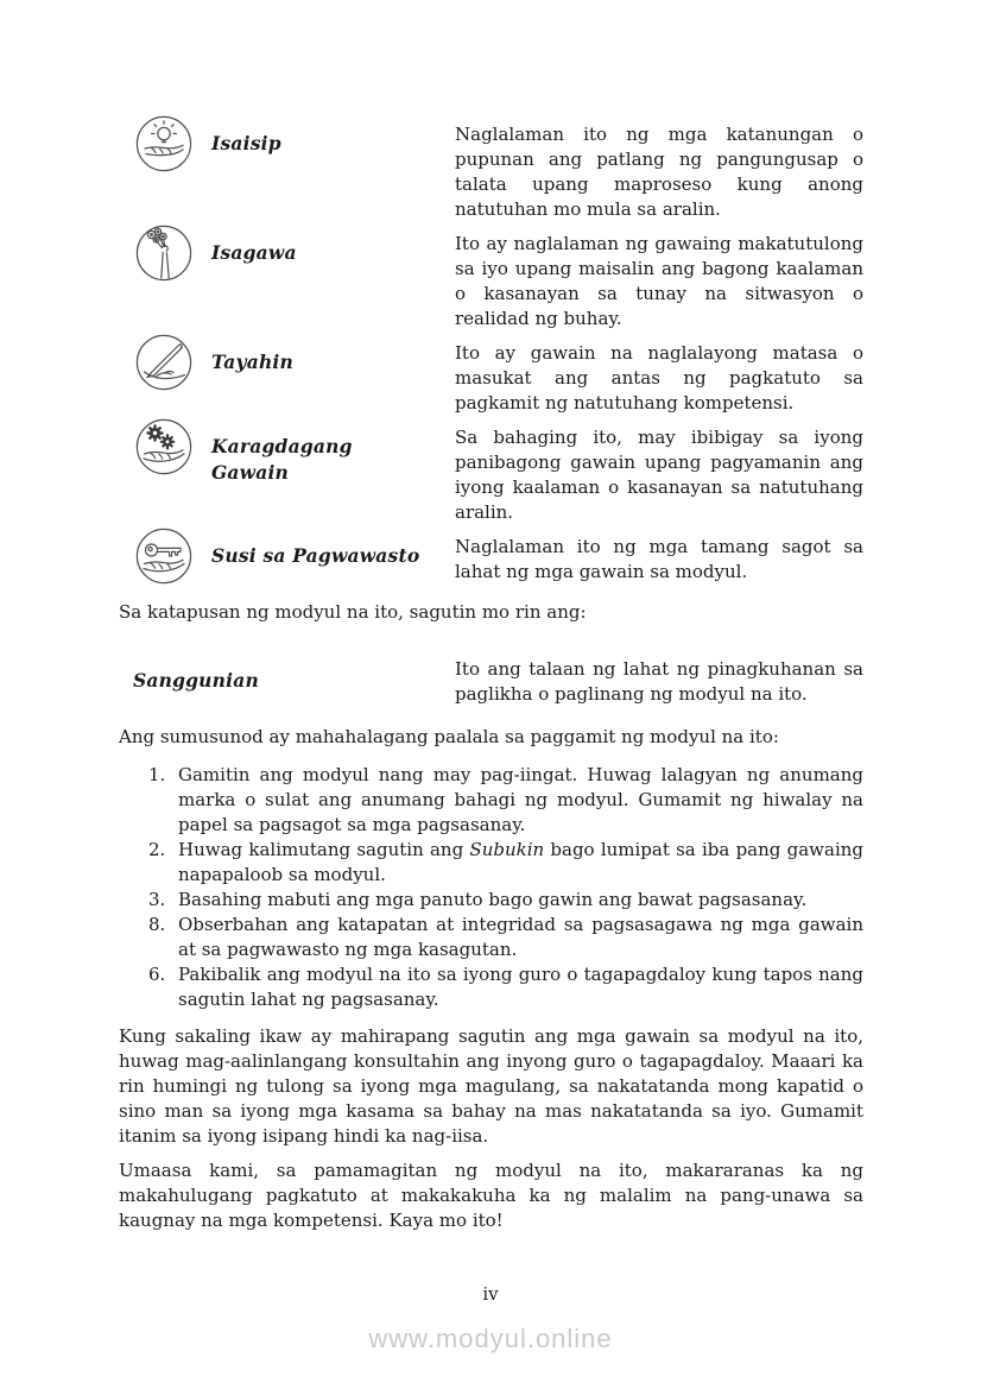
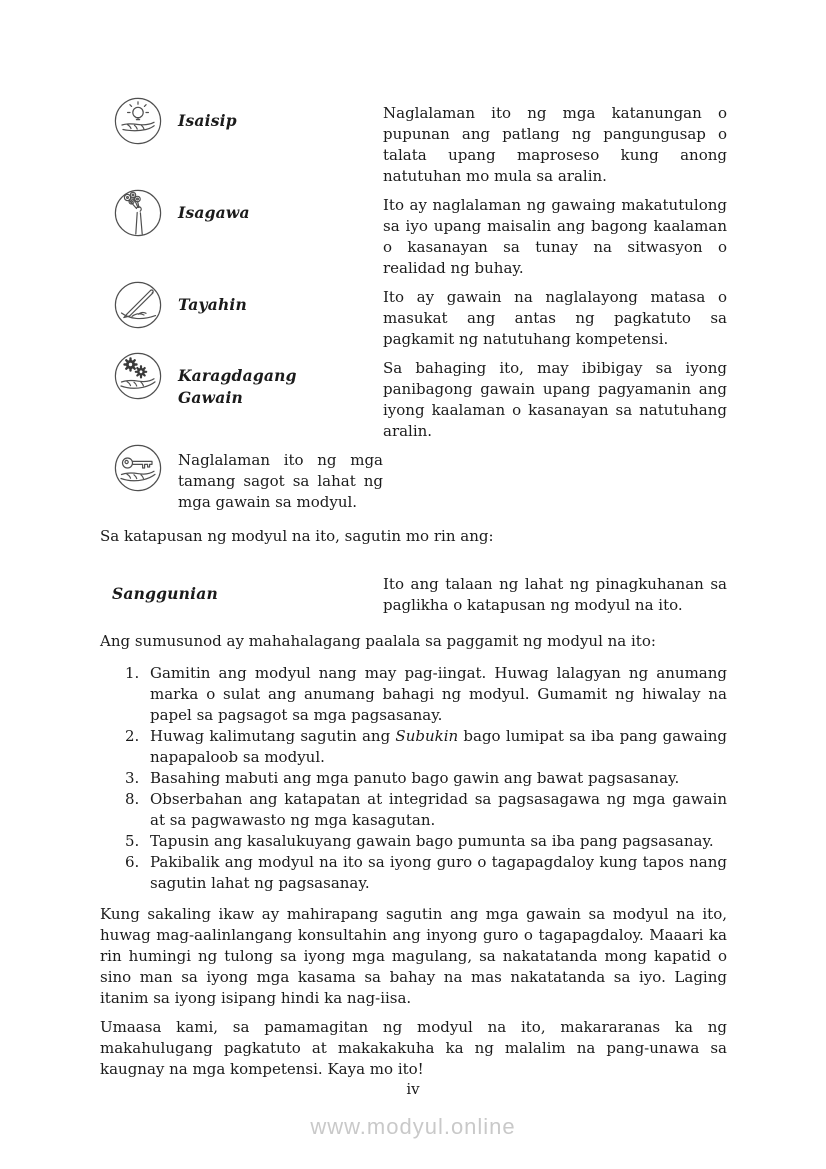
  Isaisip
  Naglalaman ito ng mga katanungan o pupunan ang patlang ng pangungusap o talata upang maproseso kung anong natutuhan mo mula sa aralin.
  Isagawa
  Ito ay naglalaman ng gawaing makatutulong sa iyo upang maisalin ang bagong kaalaman o kasanayan sa tunay na sitwasyon o realidad ng buhay.
  Tayahin
  Ito ay gawain na naglalayong matasa o masukat ang antas ng pagkatuto sa pagkamit ng natutuhang kompetensi.
  Karagdagang
  Gawain
  Sa bahaging ito, may ibibigay sa iyong panibagong gawain upang pagyamanin ang iyong kaalaman o kasanayan sa natutuhang aralin.
- Susi sa Pagwawasto
  Naglalaman ito ng mga tamang sagot sa lahat ng mga gawain sa modyul.
  Sa katapusan ng modyul na ito, sagutin mo rin ang:
  Sanggunian
- Ito ang talaan ng lahat ng pinagkuhanan sa paglikha o paglinang ng modyul na ito.
+ Ito ang talaan ng lahat ng pinagkuhanan sa paglikha o katapusan ng modyul na ito.
  Ang sumusunod ay mahahalagang paalala sa paggamit ng modyul na ito:
  1.
  Gamitin ang modyul nang may pag-iingat. Huwag lalagyan ng anumang marka o sulat ang anumang bahagi ng modyul. Gumamit ng hiwalay na papel sa pagsagot sa mga pagsasanay.
  2.
  Huwag kalimutang sagutin ang Subukin bago lumipat sa iba pang gawaing napapaloob sa modyul.
  3.
  Basahing mabuti ang mga panuto bago gawin ang bawat pagsasanay.
  8.
  Obserbahan ang katapatan at integridad sa pagsasagawa ng mga gawain at sa pagwawasto ng mga kasagutan.
+ 5.
+ Tapusin ang kasalukuyang gawain bago pumunta sa iba pang pagsasanay.
  6.
  Pakibalik ang modyul na ito sa iyong guro o tagapagdaloy kung tapos nang sagutin lahat ng pagsasanay.
- Kung sakaling ikaw ay mahirapang sagutin ang mga gawain sa modyul na ito, huwag mag-aalinlangang konsultahin ang inyong guro o tagapagdaloy. Maaari ka rin humingi ng tulong sa iyong mga magulang, sa nakatatanda mong kapatid o sino man sa iyong mga kasama sa bahay na mas nakatatanda sa iyo. Gumamit itanim sa iyong isipang hindi ka nag-iisa.
+ Kung sakaling ikaw ay mahirapang sagutin ang mga gawain sa modyul na ito, huwag mag-aalinlangang konsultahin ang inyong guro o tagapagdaloy. Maaari ka rin humingi ng tulong sa iyong mga magulang, sa nakatatanda mong kapatid o sino man sa iyong mga kasama sa bahay na mas nakatatanda sa iyo. Laging itanim sa iyong isipang hindi ka nag-iisa.
  Umaasa kami, sa pamamagitan ng modyul na ito, makararanas ka ng makahulugang pagkatuto at makakakuha ka ng malalim na pang-unawa sa kaugnay na mga kompetensi. Kaya mo ito!
  iv
  www.modyul.online
